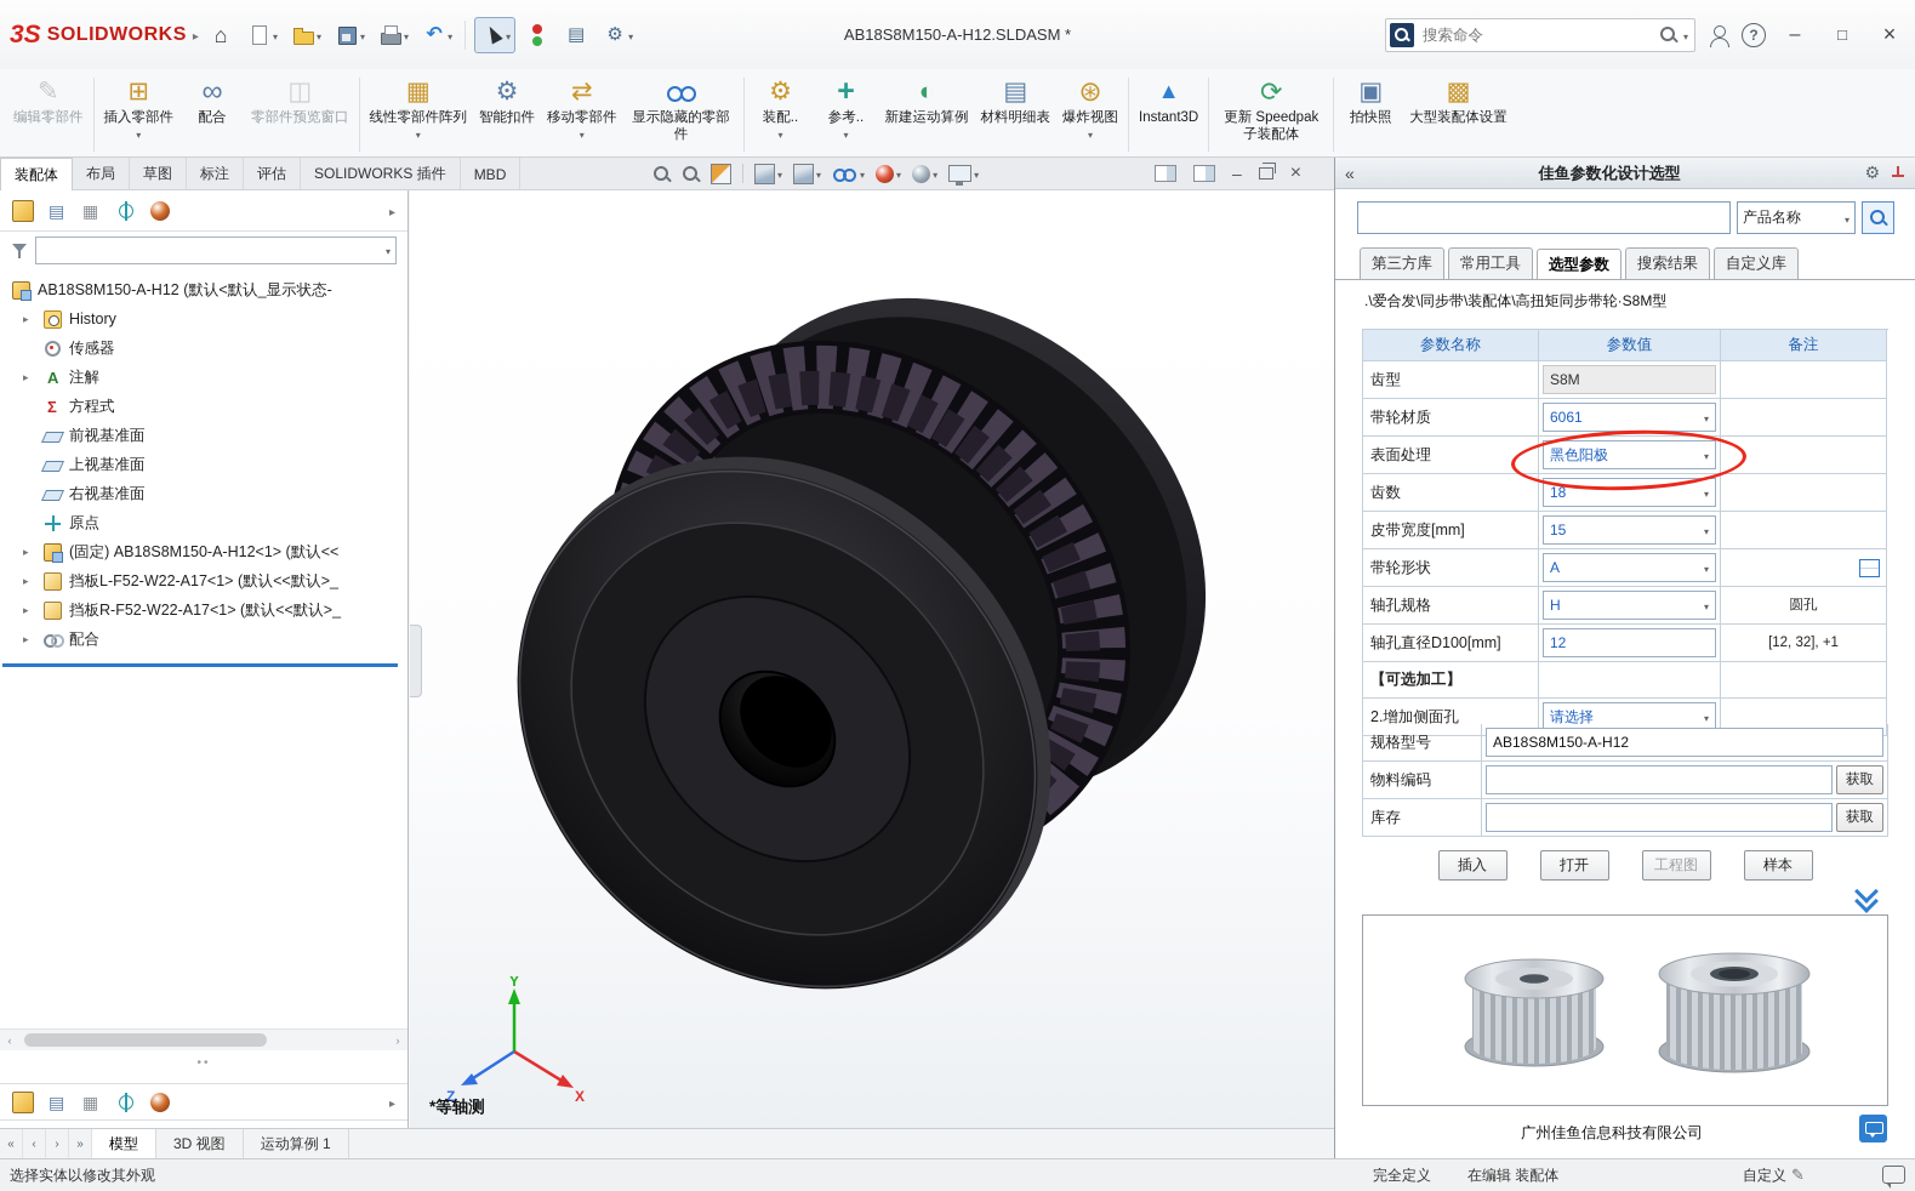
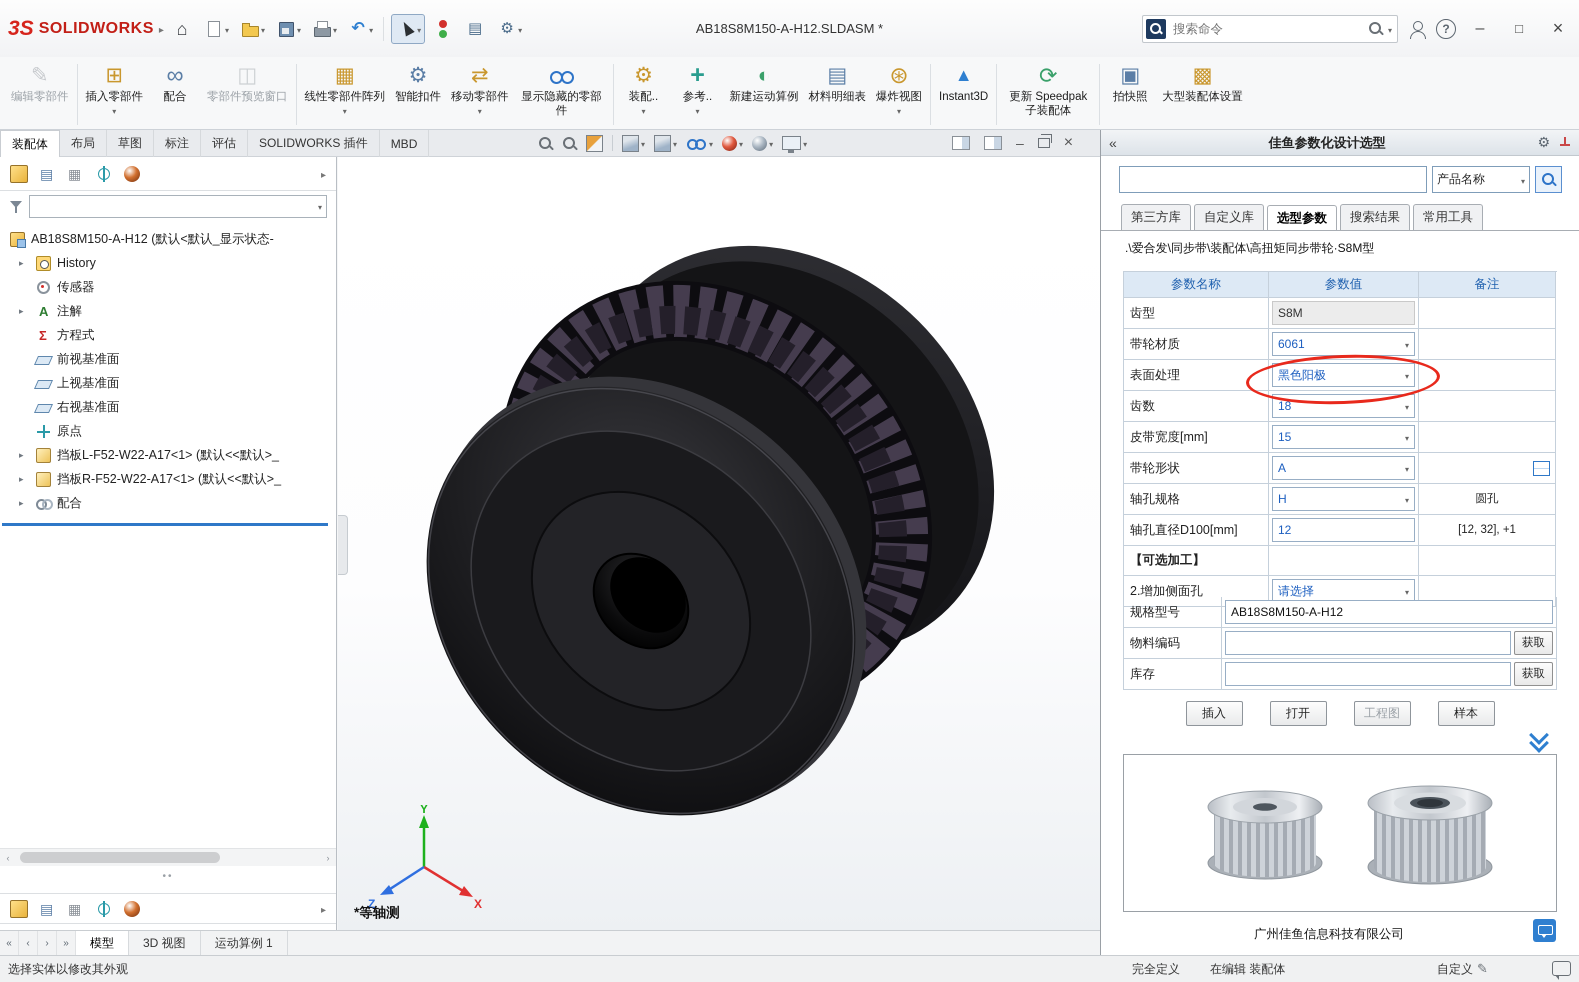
  SOLIDWORKS
  AB18S8M150-A-H12.SLDASM *
  搜索命令
  编辑零部件
  插入零部件
  配合
  零部件预览窗口
  线性零部件阵列
  智能扣件
  移动零部件
  显示隐藏的零部件
  装配..
  参考..
  新建运动算例
  材料明细表
  爆炸视图
  Instant3D
  更新 Speedpak 子装配体
  拍快照
  大型装配体设置
  装配体
  布局
  草图
  标注
  评估
  SOLIDWORKS 插件
  MBD
  AB18S8M150-A-H12 (默认<默认_显示状态-
  History
  传感器
  注解
  方程式
  前视基准面
  上视基准面
  右视基准面
  原点
- (固定) AB18S8M150-A-H12<1> (默认<<
  挡板L-F52-W22-A17<1> (默认<<默认>_
  挡板R-F52-W22-A17<1> (默认<<默认>_
  配合
  Y
  X
  Z
  *等轴测
  模型
  3D 视图
  运动算例 1
  选择实体以修改其外观
  完全定义
  在编辑 装配体
  自定义
  佳鱼参数化设计选型
  产品名称
  第三方库
- 常用工具
+ 自定义库
  选型参数
  搜索结果
- 自定义库
+ 常用工具
  .\爱合发\同步带\装配体\高扭矩同步带轮·S8M型
  参数名称
  参数值
  备注
  齿型
  S8M
  带轮材质
  6061
  表面处理
  黑色阳极
  齿数
  18
  皮带宽度[mm]
  15
  带轮形状
  A
  轴孔规格
  H
  圆孔
  轴孔直径D100[mm]
  12
  [12, 32], +1
  【可选加工】
  2.增加侧面孔
  请选择
  规格型号
  AB18S8M150-A-H12
  物料编码
  获取
  库存
  获取
  插入
  打开
  工程图
  样本
  广州佳鱼信息科技有限公司
